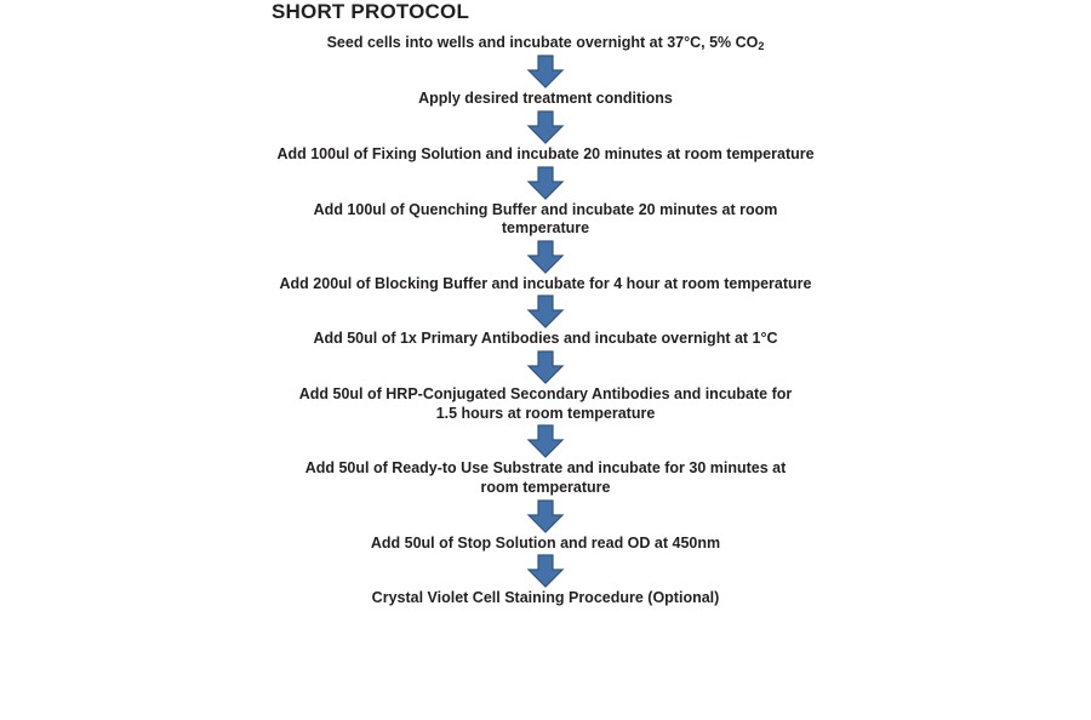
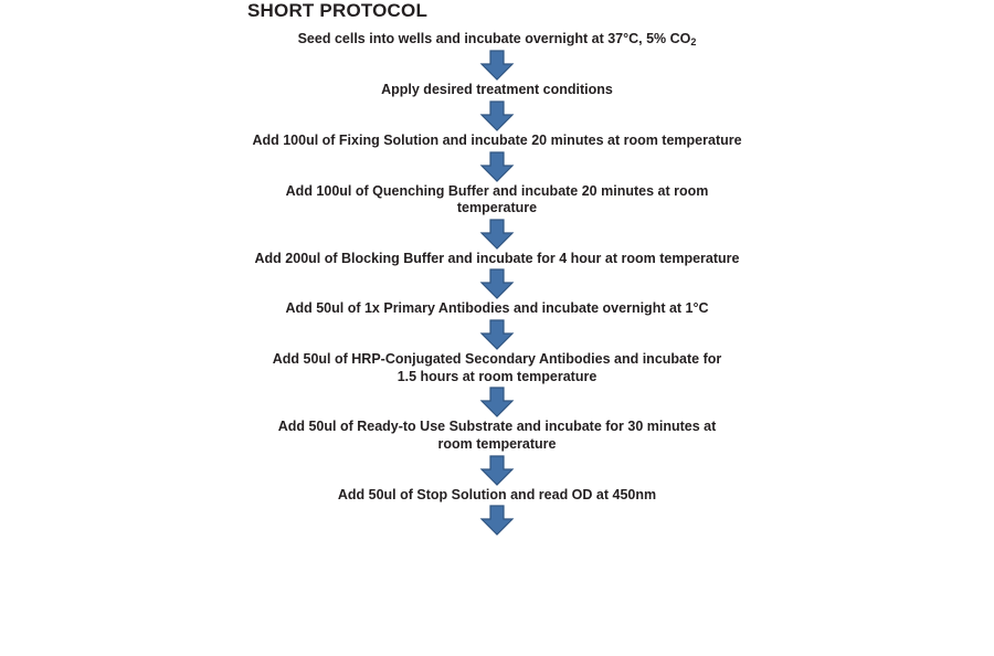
  SHORT PROTOCOL
  Seed cells into wells and incubate overnight at 37°C, 5% CO2
  Apply desired treatment conditions
  Add 100ul of Fixing Solution and incubate 20 minutes at room temperature
  Add 100ul of Quenching Buffer and incubate 20 minutes at room temperature
  Add 200ul of Blocking Buffer and incubate for 4 hour at room temperature
  Add 50ul of 1x Primary Antibodies and incubate overnight at 1°C
  Add 50ul of HRP-Conjugated Secondary Antibodies and incubate for 1.5 hours at room temperature
  Add 50ul of Ready-to Use Substrate and incubate for 30 minutes at room temperature
  Add 50ul of Stop Solution and read OD at 450nm
- Crystal Violet Cell Staining Procedure (Optional)
